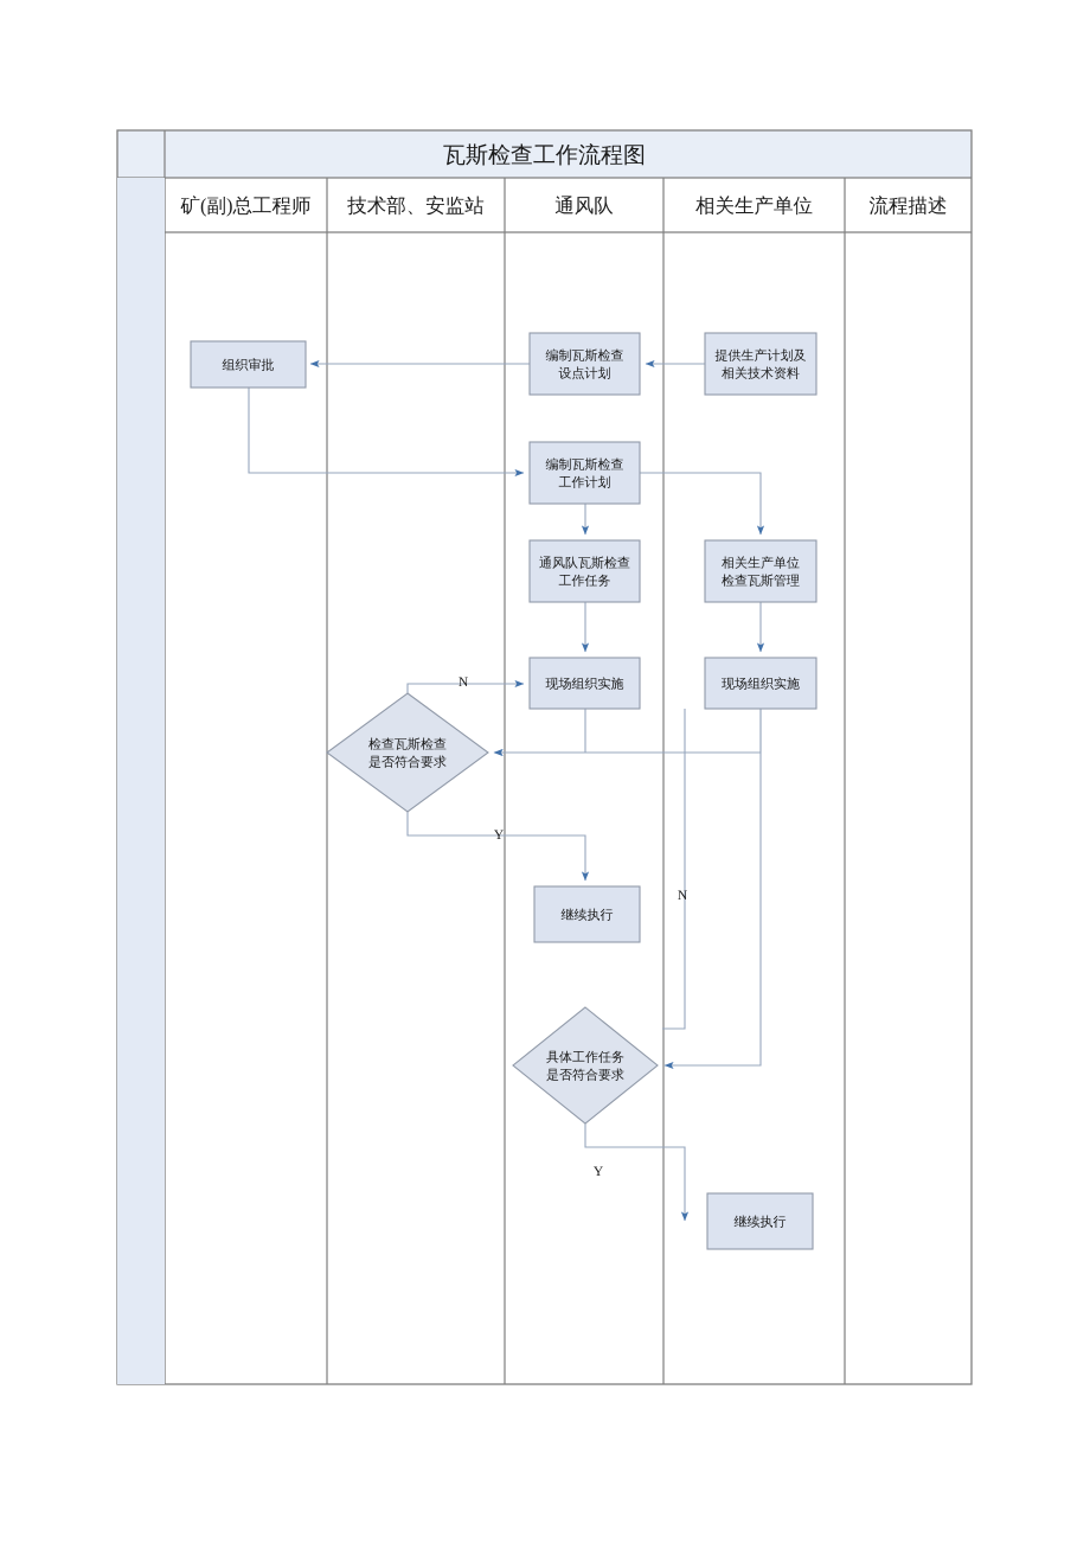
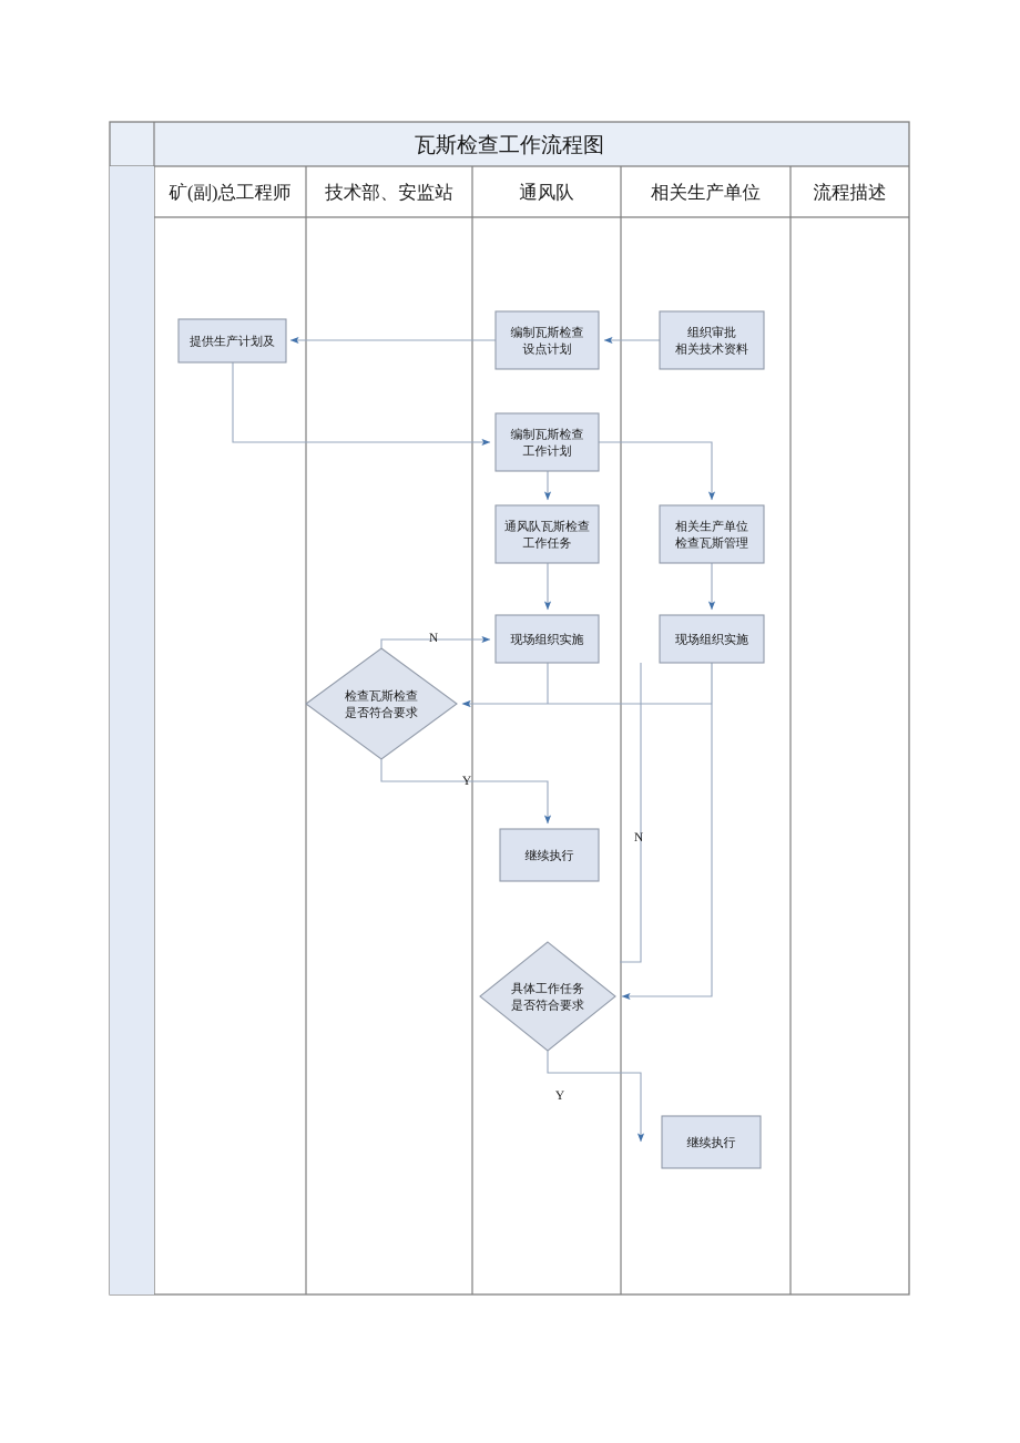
- 组织审批
+ 提供生产计划及
  编制瓦斯检查
  设点计划
- 提供生产计划及
+ 组织审批
  相关技术资料
  编制瓦斯检查
  工作计划
  通风队瓦斯检查
  工作任务
  相关生产单位
  检查瓦斯管理
  现场组织实施
  现场组织实施
  检查瓦斯检查
  是否符合要求
  继续执行
  具体工作任务
  是否符合要求
  继续执行
  N
  Y
  N
  Y
  瓦斯检查工作流程图
  矿(副)总工程师
  技术部、安监站
  通风队
  相关生产单位
  流程描述
